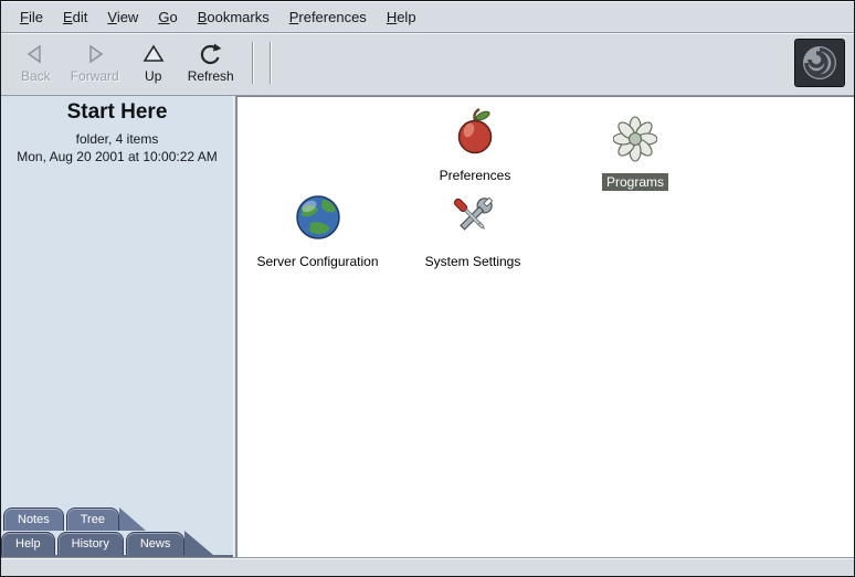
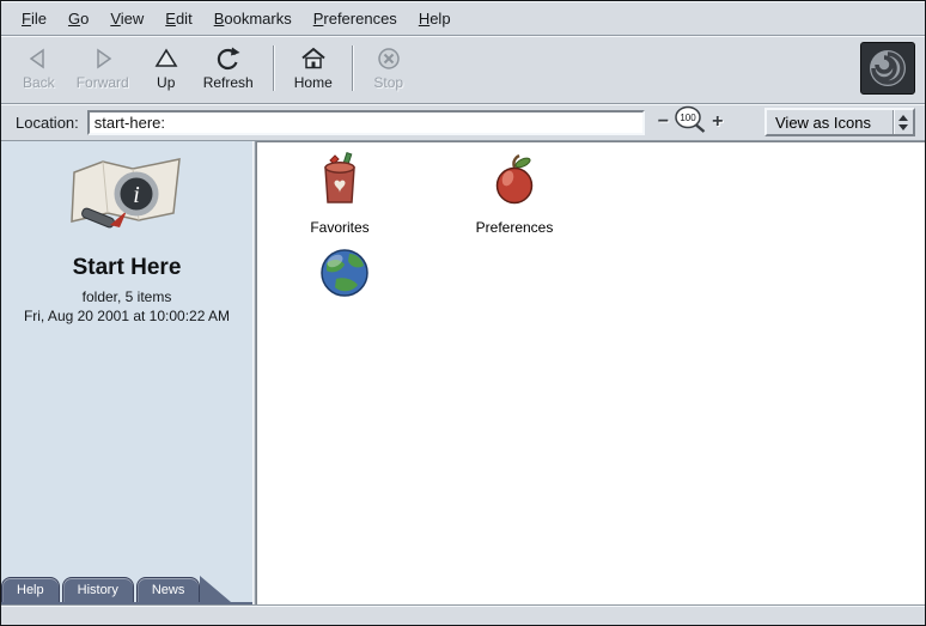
  File
- Edit
+ Go
  View
- Go
+ Edit
  Bookmarks
  Preferences
  Help
  Back
  Forward
  Up
  Refresh
+ Home
+ Stop
+ Location:
+ start-here:
+ −
+ 100
+ +
+ View as Icons
+ i
  Start Here
- folder, 4 items
+ folder, 5 items
- Mon, Aug 20 2001 at 10:00:22 AM
+ Fri, Aug 20 2001 at 10:00:22 AM
- Notes
- Tree
  Help
  History
  News
+ Favorites
  Preferences
- Programs
- Server Configuration
- System Settings
